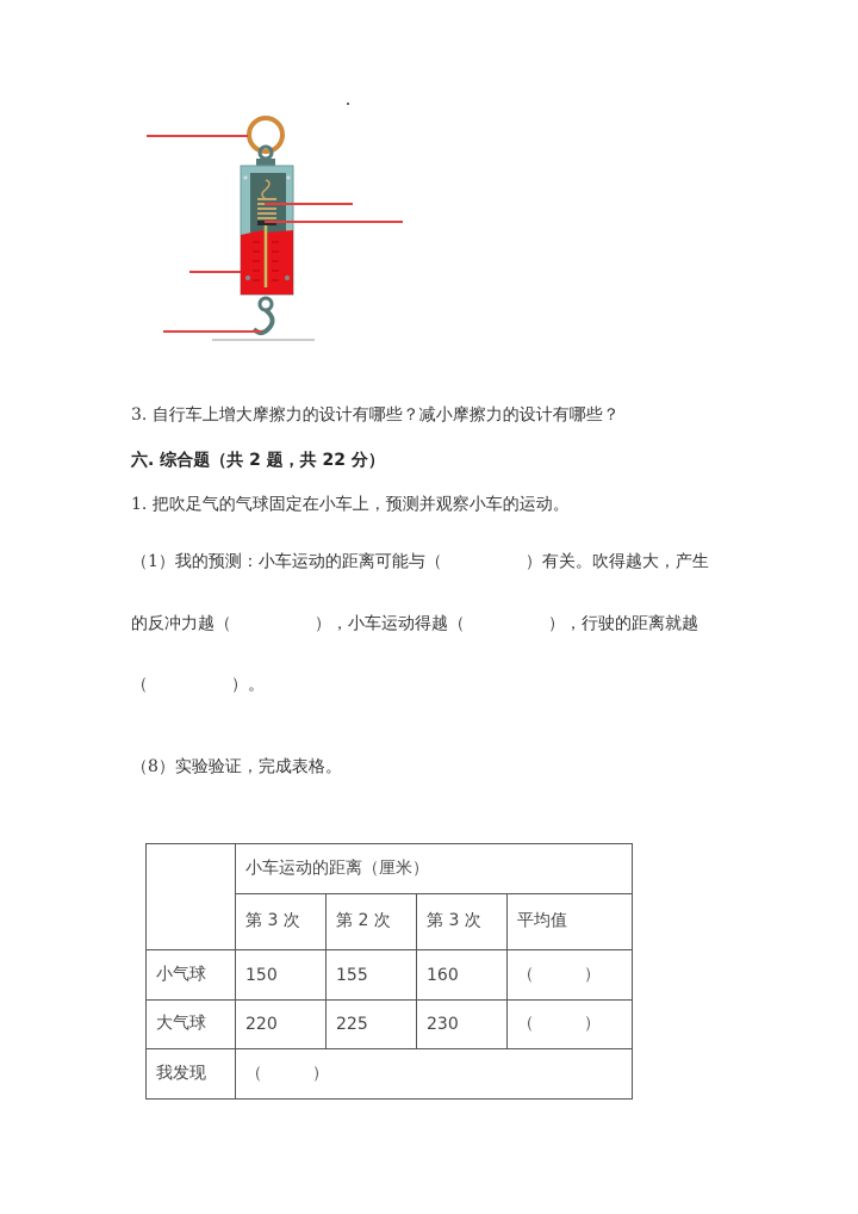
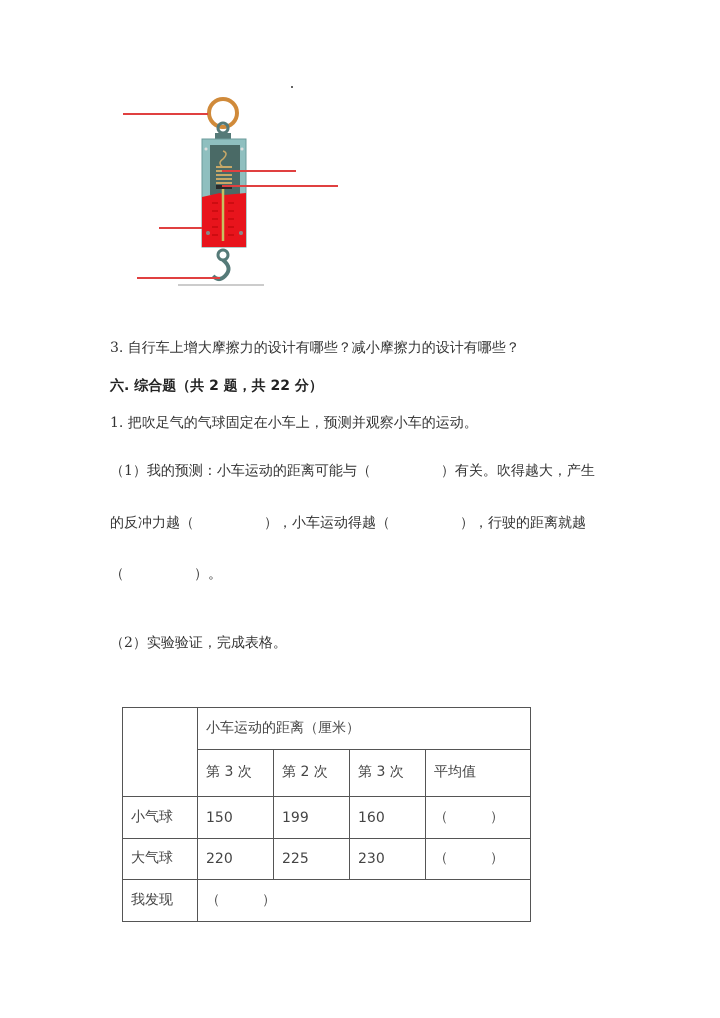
  3. 自行车上增大摩擦力的设计有哪些？减小摩擦力的设计有哪些？
  六. 综合题（共 2 题，共 22 分）
  1. 把吹足气的气球固定在小车上，预测并观察小车的运动。
  （1）我的预测：小车运动的距离可能与（ ）有关。吹得越大，产生
  的反冲力越（ ），小车运动得越（ ），行驶的距离就越
  （ ）。
- （8）实验验证，完成表格。
+ （2）实验验证，完成表格。
  	小车运动的距离（厘米）
  第 3 次	第 2 次	第 3 次	平均值
- 小气球	150	155	160	（ ）
+ 小气球	150	199	160	（ ）
  大气球	220	225	230	（ ）
  我发现	（ ）
